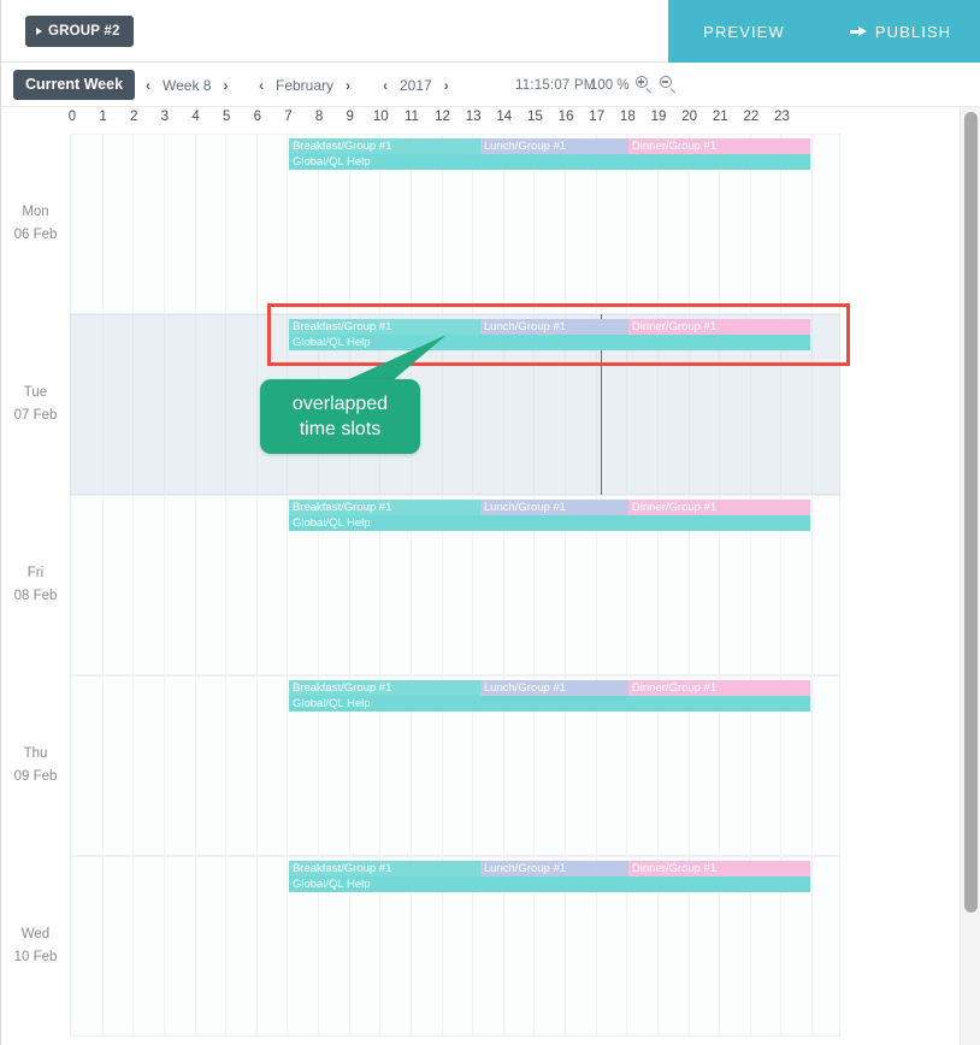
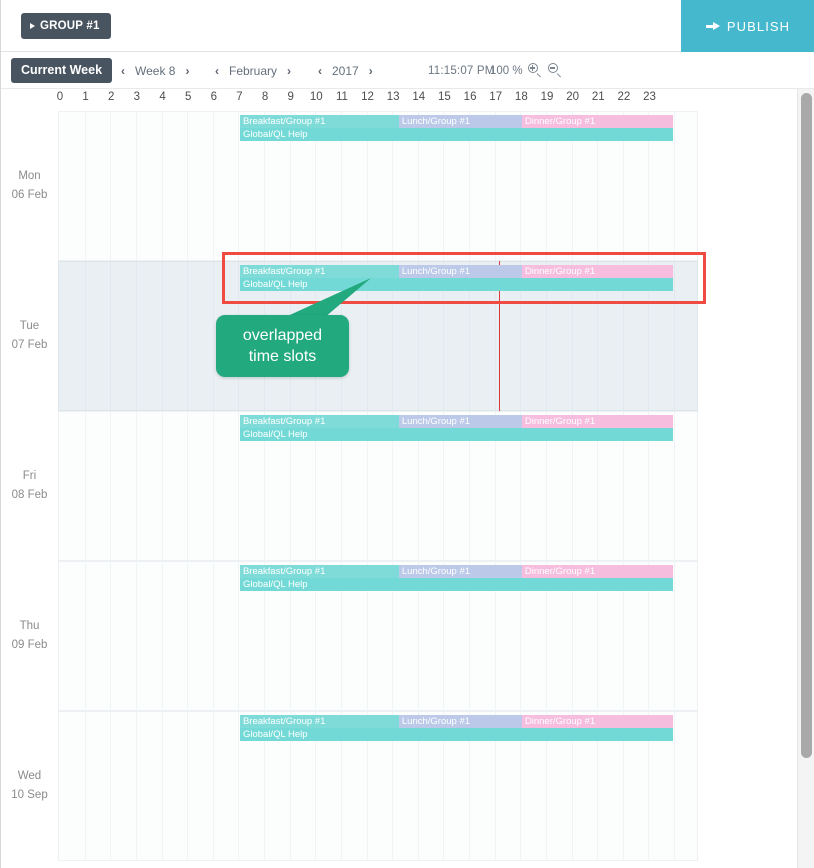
- GROUP #2
+ GROUP #1
- PREVIEW
  PUBLISH
  Current Week
  ‹
  Week 8
  ›
  ‹
  February
  ›
  ‹
  2017
  ›
  11:15:07 PM
  100 %
  0
  1
  2
  3
  4
  5
  6
  7
  8
  9
  10
  11
  12
  13
  14
  15
  16
  17
  18
  19
  20
  21
  22
  23
  Mon
  06 Feb
  Breakfast/Group #1
  Lunch/Group #1
  Dinner/Group #1
  Global/QL Help
  Tue
  07 Feb
  Breakfast/Group #1
  Lunch/Group #1
  Dinner/Group #1
  Global/QL Help
  Fri
  08 Feb
  Breakfast/Group #1
  Lunch/Group #1
  Dinner/Group #1
  Global/QL Help
  Thu
  09 Feb
  Breakfast/Group #1
  Lunch/Group #1
  Dinner/Group #1
  Global/QL Help
  Wed
- 10 Feb
+ 10 Sep
  Breakfast/Group #1
  Lunch/Group #1
  Dinner/Group #1
  Global/QL Help
  overlapped
  time slots
